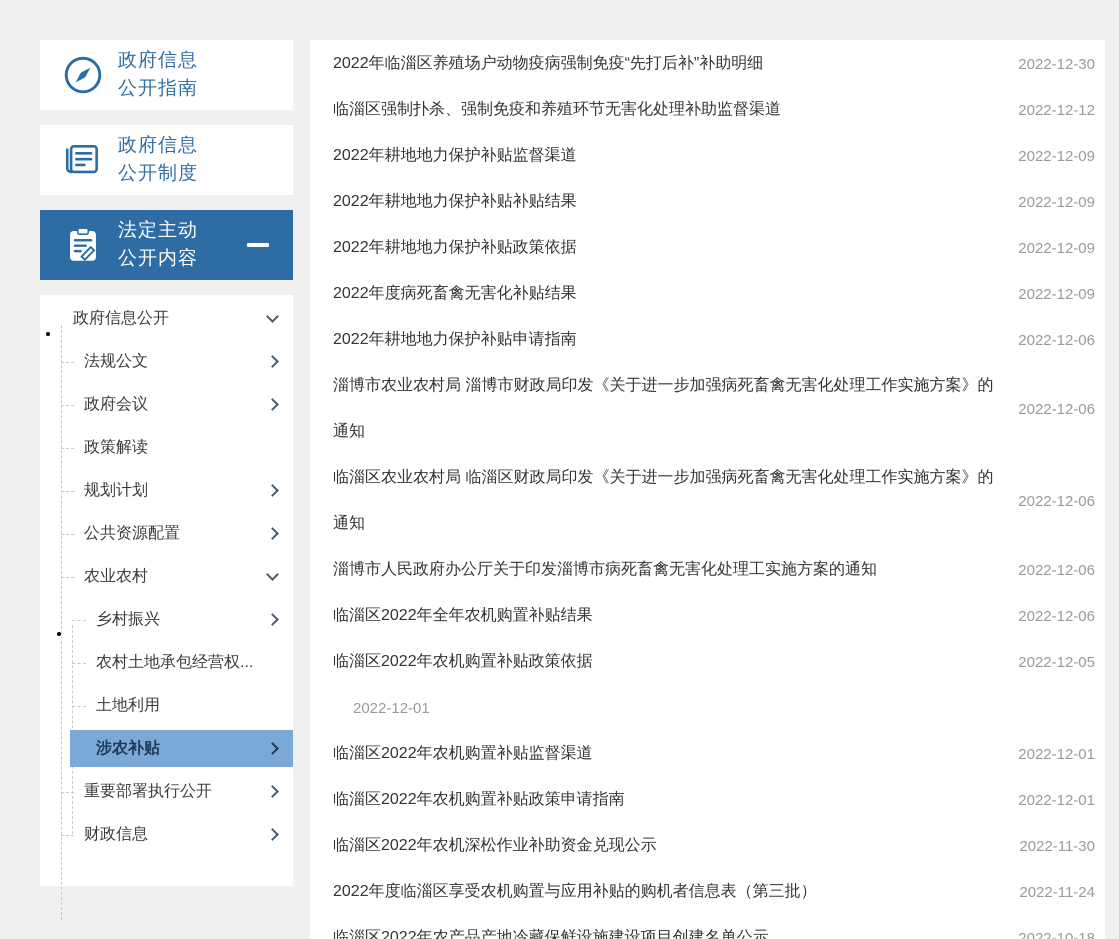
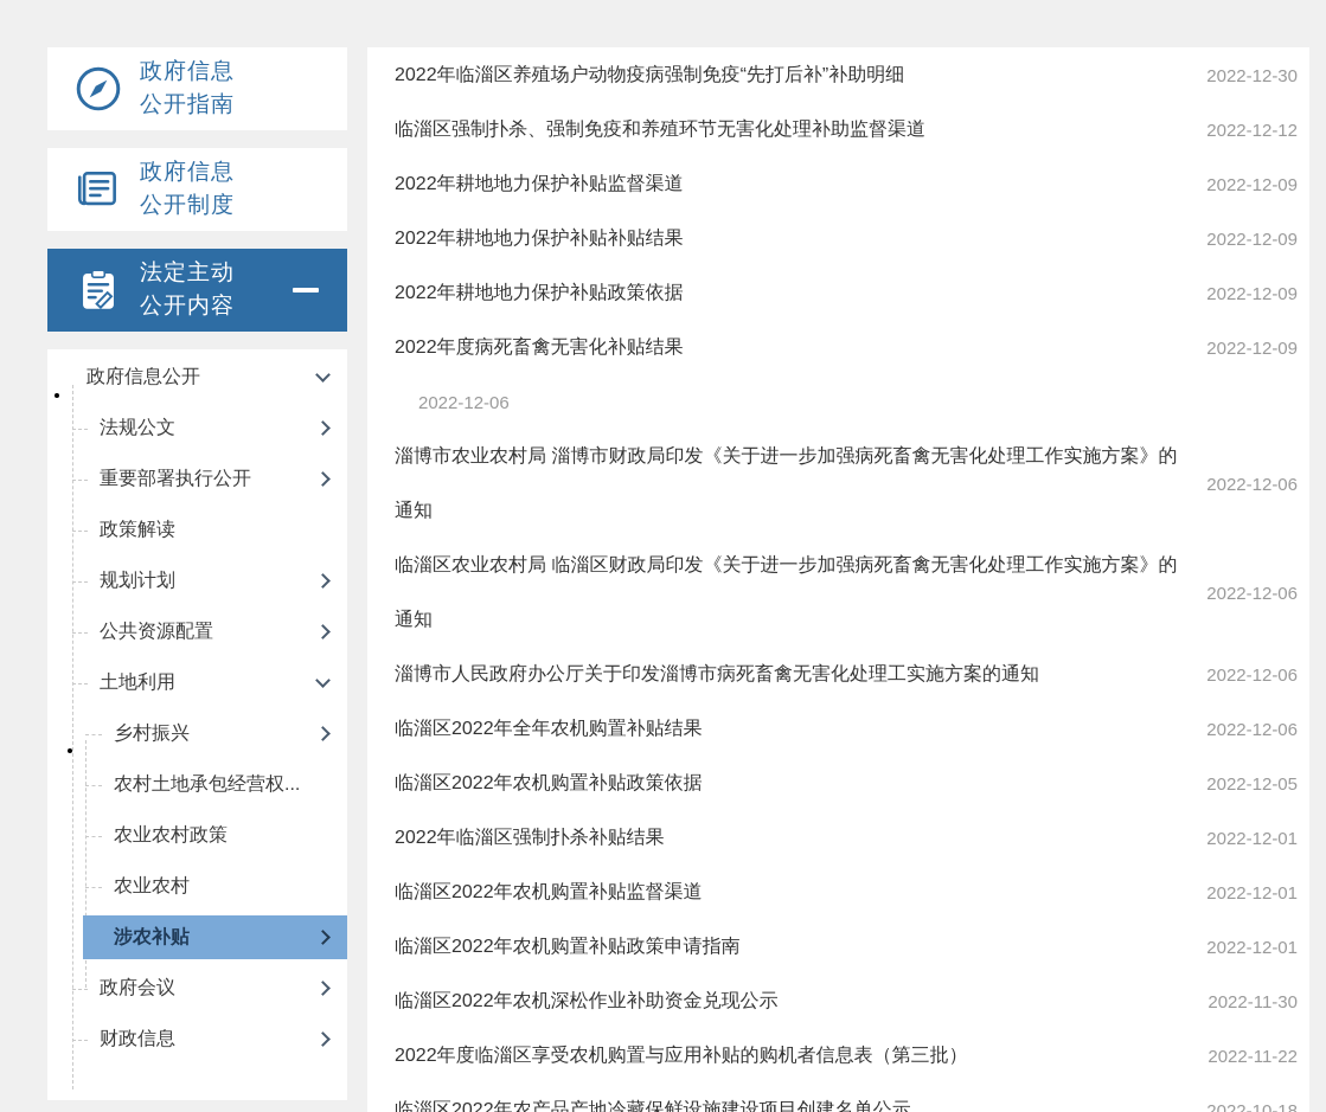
  政府信息
  公开指南
  政府信息
  公开制度
  法定主动
  公开内容
  政府信息公开
  法规公文
- 政府会议
+ 重要部署执行公开
  政策解读
  规划计划
  公共资源配置
- 农业农村
+ 土地利用
  乡村振兴
  农村土地承包经营权...
+ 农业农村政策
- 土地利用
+ 农业农村
  涉农补贴
- 重要部署执行公开
+ 政府会议
  财政信息
  2022年临淄区养殖场户动物疫病强制免疫“先打后补”补助明细
  2022-12-30
  临淄区强制扑杀、强制免疫和养殖环节无害化处理补助监督渠道
  2022-12-12
  2022年耕地地力保护补贴监督渠道
  2022-12-09
  2022年耕地地力保护补贴补贴结果
  2022-12-09
  2022年耕地地力保护补贴政策依据
  2022-12-09
  2022年度病死畜禽无害化补贴结果
  2022-12-09
- 2022年耕地地力保护补贴申请指南
  2022-12-06
  淄博市农业农村局 淄博市财政局印发《关于进一步加强病死畜禽无害化处理工作实施方案》的通知
  2022-12-06
  临淄区农业农村局 临淄区财政局印发《关于进一步加强病死畜禽无害化处理工作实施方案》的通知
  2022-12-06
  淄博市人民政府办公厅关于印发淄博市病死畜禽无害化处理工实施方案的通知
  2022-12-06
  临淄区2022年全年农机购置补贴结果
  2022-12-06
  临淄区2022年农机购置补贴政策依据
  2022-12-05
+ 2022年临淄区强制扑杀补贴结果
  2022-12-01
  临淄区2022年农机购置补贴监督渠道
  2022-12-01
  临淄区2022年农机购置补贴政策申请指南
  2022-12-01
  临淄区2022年农机深松作业补助资金兑现公示
  2022-11-30
  2022年度临淄区享受农机购置与应用补贴的购机者信息表（第三批）
- 2022-11-24
+ 2022-11-22
  临淄区2022年农产品产地冷藏保鲜设施建设项目创建名单公示
  2022-10-18
